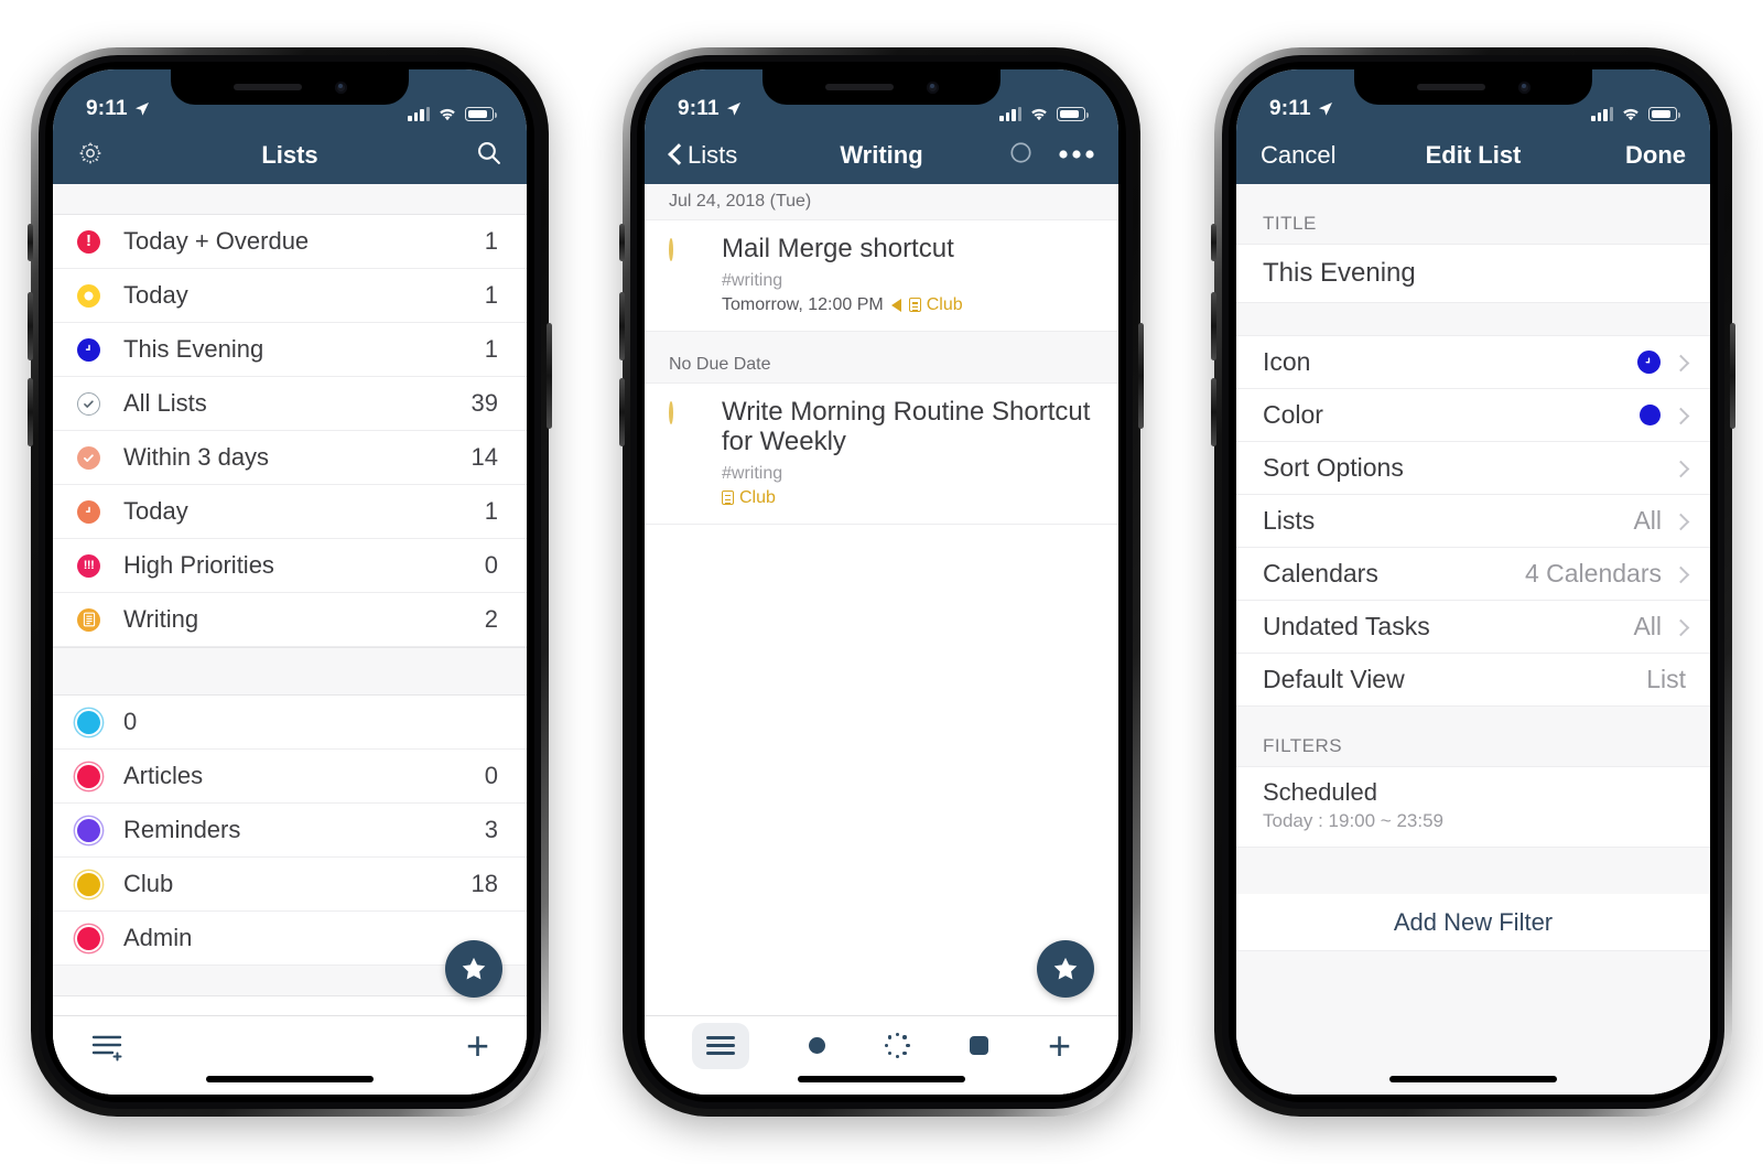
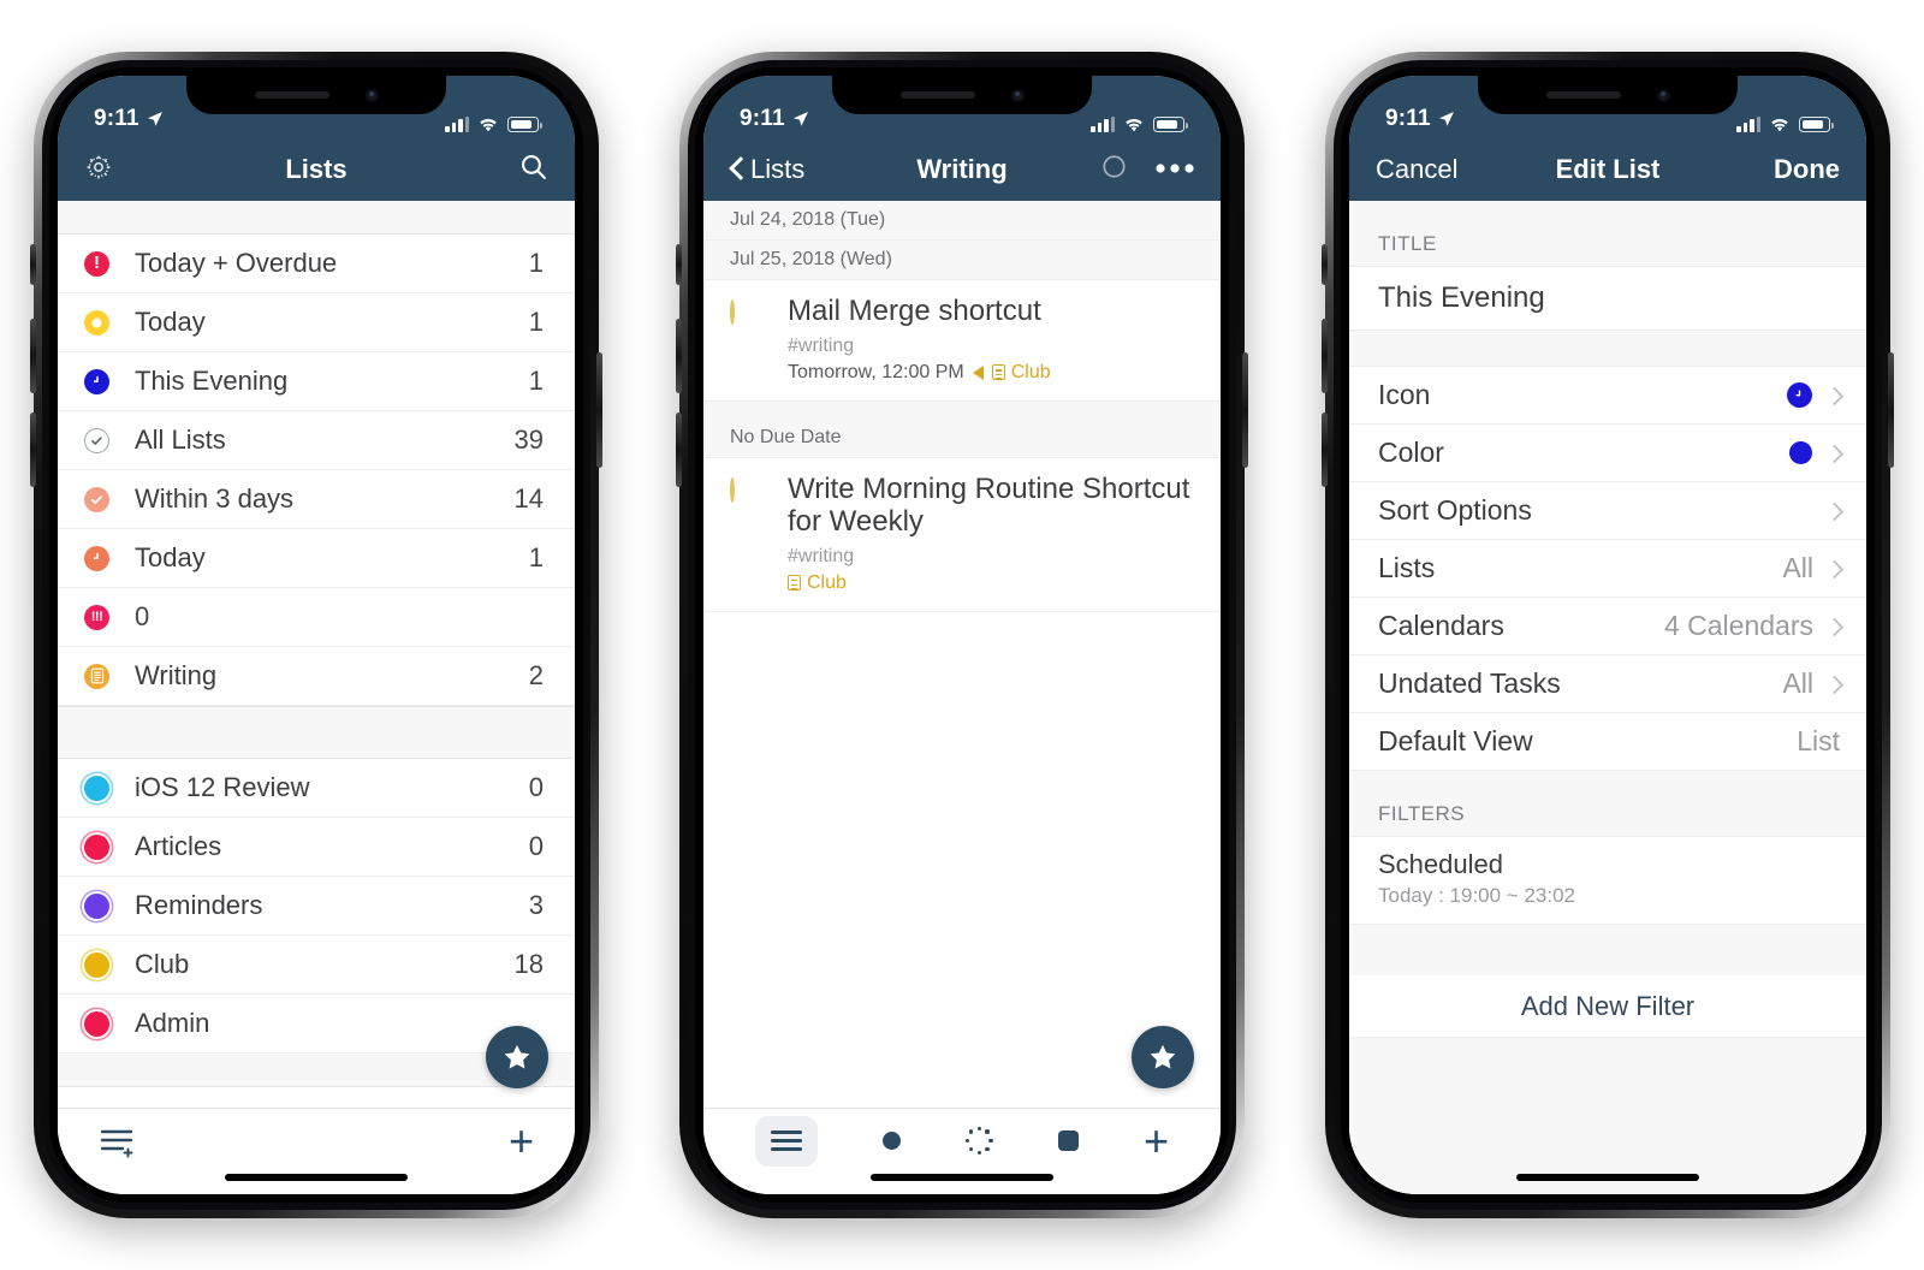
  9:11
  Lists
  !
  Today + Overdue
  1
  Today
  1
  This Evening
  1
  All Lists
  39
  Within 3 days
  14
  Today
  1
  !!!
- High Priorities
  0
  Writing
  2
+ iOS 12 Review
  0
  Articles
  0
  Reminders
  3
  Club
  18
  Admin
  +
  9:11
  Lists
  Writing
  Jul 24, 2018 (Tue)
+ Jul 25, 2018 (Wed)
  Mail Merge shortcut
  #writing
  Tomorrow, 12:00 PM
  Club
  No Due Date
  Write Morning Routine Shortcut for Weekly
  #writing
  Club
  +
  9:11
  Cancel
  Edit List
  Done
  TITLE
  This Evening
  Icon
  Color
  Sort Options
  Lists
  All
  Calendars
  4 Calendars
  Undated Tasks
  All
  Default View
  List
  FILTERS
  Scheduled
- Today : 19:00 ~ 23:59
+ Today : 19:00 ~ 23:02
  Add New Filter
